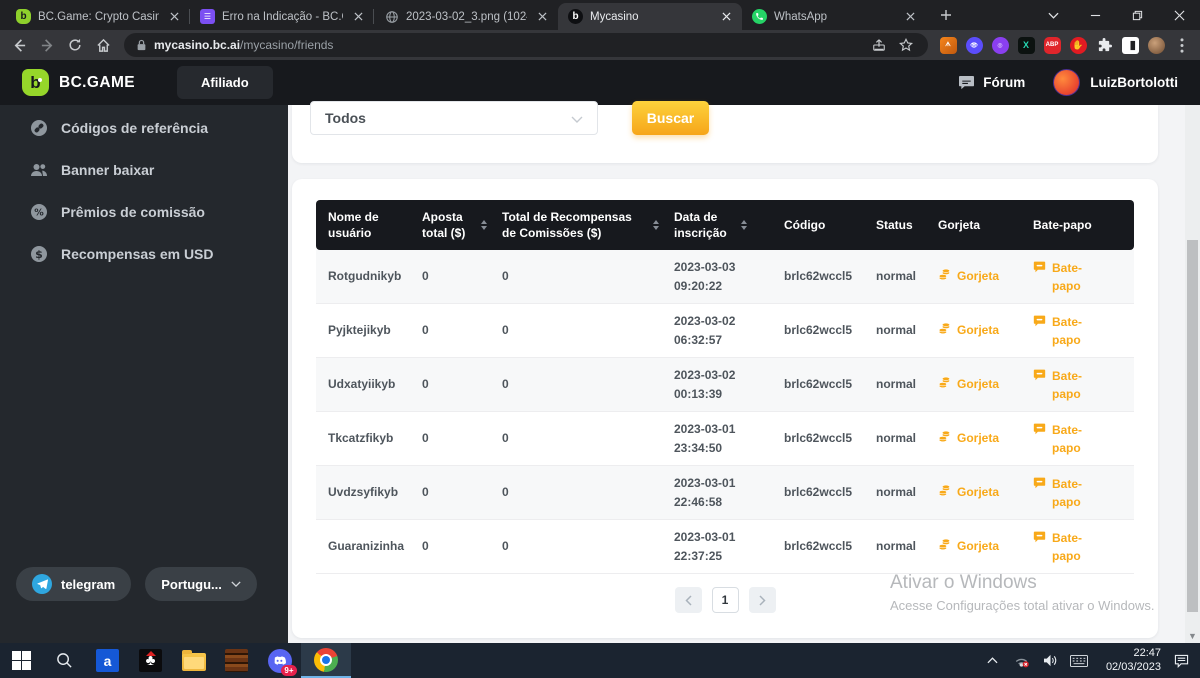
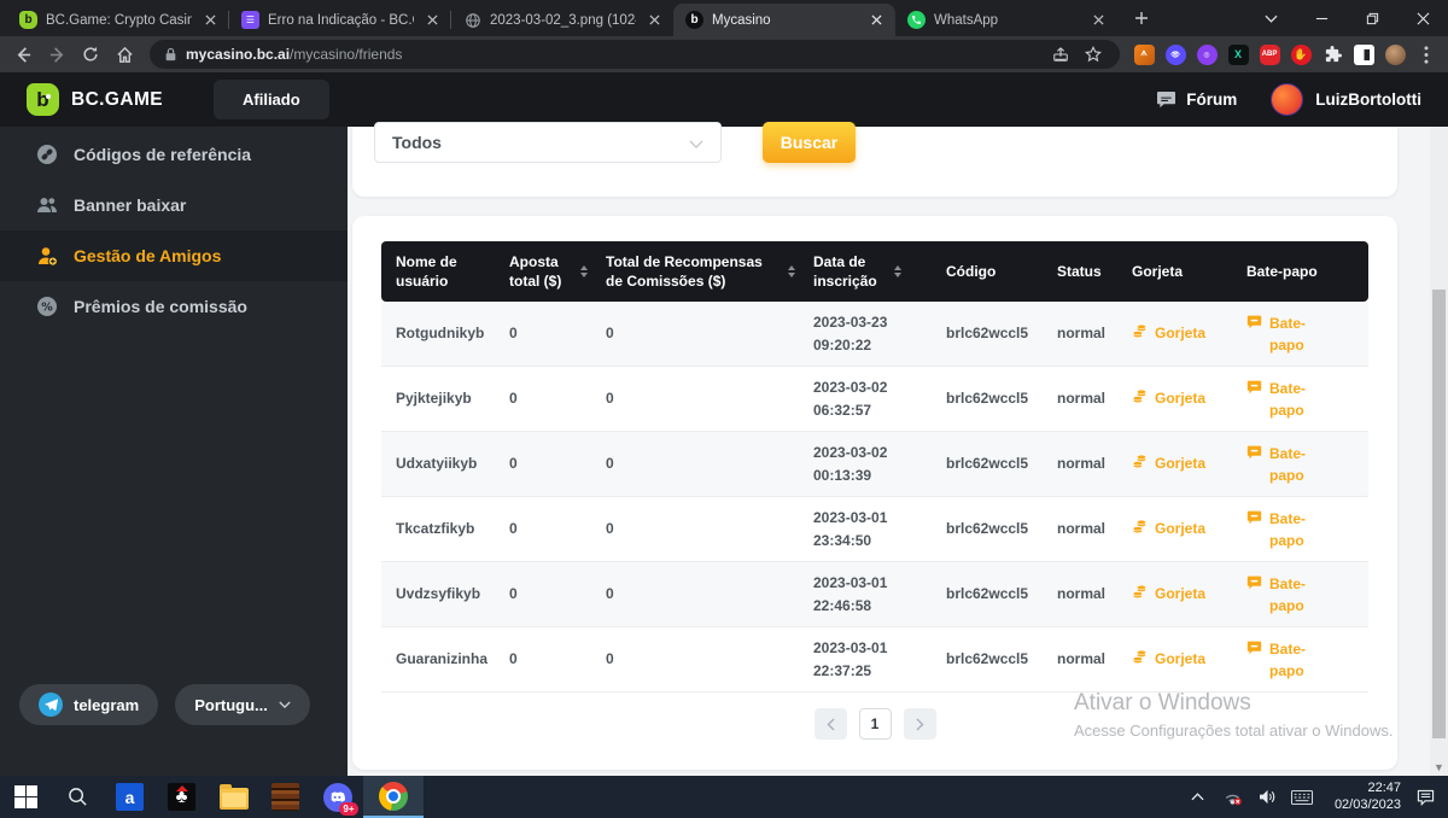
  b
  BC.Game: Crypto Casin
  ☰
  Erro na Indicação - BC.
  2023-03-02_3.png (102
  b
  Mycasino
  WhatsApp
  mycasino.bc.ai/mycasino/friends
  X
  ✋
  b
  BC.GAME
  Afiliado
  Fórum
  LuizBortolotti
  Códigos de referência
  Banner baixar
+ Gestão de Amigos
  %
  Prêmios de comissão
- $
- Recompensas em USD
  telegram
  Portugu...
  Todos
  Buscar
  Nome de usuário
  Aposta total ($)
  Total de Recompensas de Comissões ($)
  Data de inscrição
  Código
  Status
  Gorjeta
  Bate-papo
  Rotgudnikyb
  0
  0
- 2023-03-03
+ 2023-03-23
  09:20:22
  brlc62wccl5
  normal
  Gorjeta
  Bate-papo
  Pyjktejikyb
  0
  0
  2023-03-02
  06:32:57
  brlc62wccl5
  normal
  Gorjeta
  Bate-papo
  Udxatyiikyb
  0
  0
  2023-03-02
  00:13:39
  brlc62wccl5
  normal
  Gorjeta
  Bate-papo
  Tkcatzfikyb
  0
  0
  2023-03-01
  23:34:50
  brlc62wccl5
  normal
  Gorjeta
  Bate-papo
  Uvdzsyfikyb
  0
  0
  2023-03-01
  22:46:58
  brlc62wccl5
  normal
  Gorjeta
  Bate-papo
  Guaranizinha
  0
  0
  2023-03-01
  22:37:25
  brlc62wccl5
  normal
  Gorjeta
  Bate-papo
  1
  Ativar o Windows
  Acesse Configurações total ativar o Windows.
  ▼
  a
  ♣
  9+
  22:47
  02/03/2023
